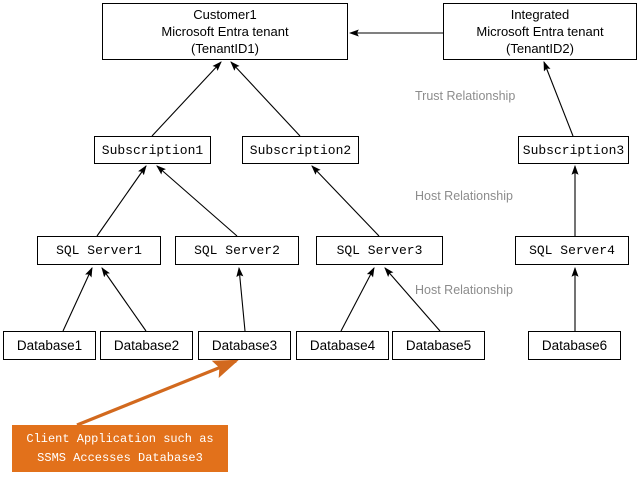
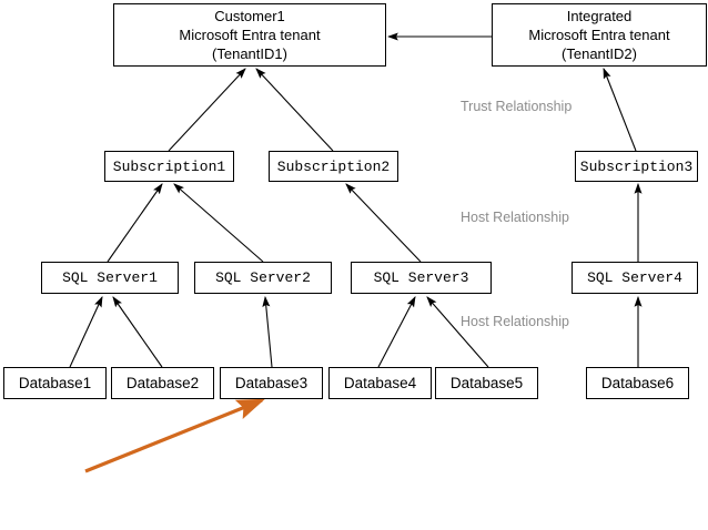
  Customer1
  Microsoft Entra tenant
  (TenantID1)
  Integrated
  Microsoft Entra tenant
  (TenantID2)
  Subscription1
  Subscription2
  Subscription3
  SQL Server1
  SQL Server2
  SQL Server3
  SQL Server4
  Database1
  Database2
  Database3
  Database4
  Database5
  Database6
  Trust Relationship
  Host Relationship
  Host Relationship
- Client Application such as
- SSMS Accesses Database3
